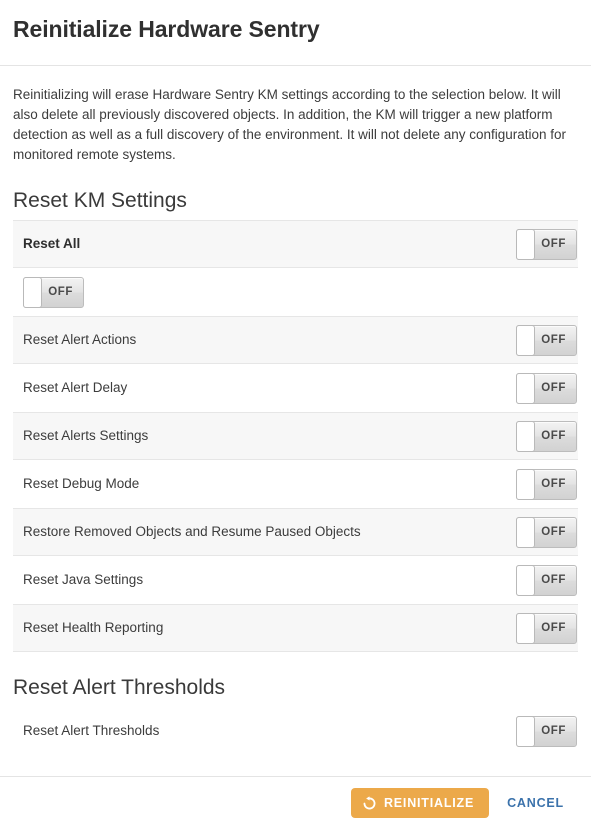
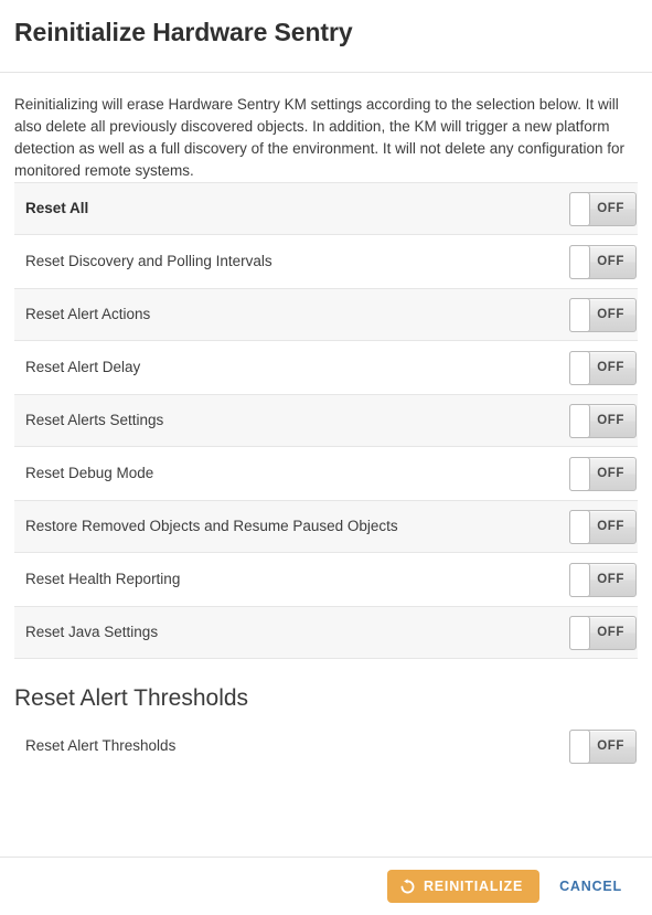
  Reinitialize Hardware Sentry
  Reinitializing will erase Hardware Sentry KM settings according to the selection below. It will also delete all previously discovered objects. In addition, the KM will trigger a new platform detection as well as a full discovery of the environment. It will not delete any configuration for monitored remote systems.
- Reset KM Settings
  Reset All
  OFF
+ Reset Discovery and Polling Intervals
  OFF
  Reset Alert Actions
  OFF
  Reset Alert Delay
  OFF
  Reset Alerts Settings
  OFF
  Reset Debug Mode
  OFF
  Restore Removed Objects and Resume Paused Objects
  OFF
- Reset Java Settings
+ Reset Health Reporting
  OFF
- Reset Health Reporting
+ Reset Java Settings
  OFF
  Reset Alert Thresholds
  Reset Alert Thresholds
  OFF
  REINITIALIZE
  CANCEL
